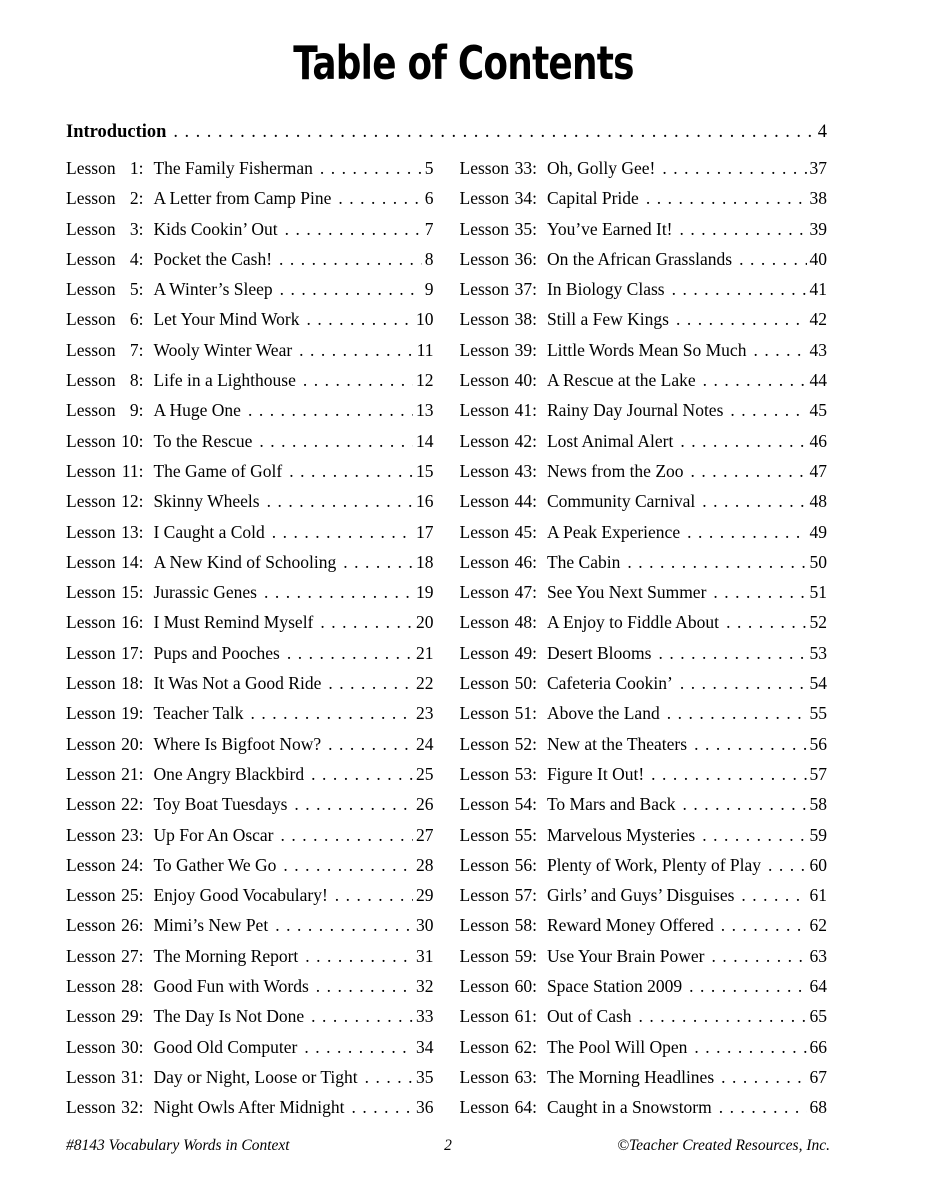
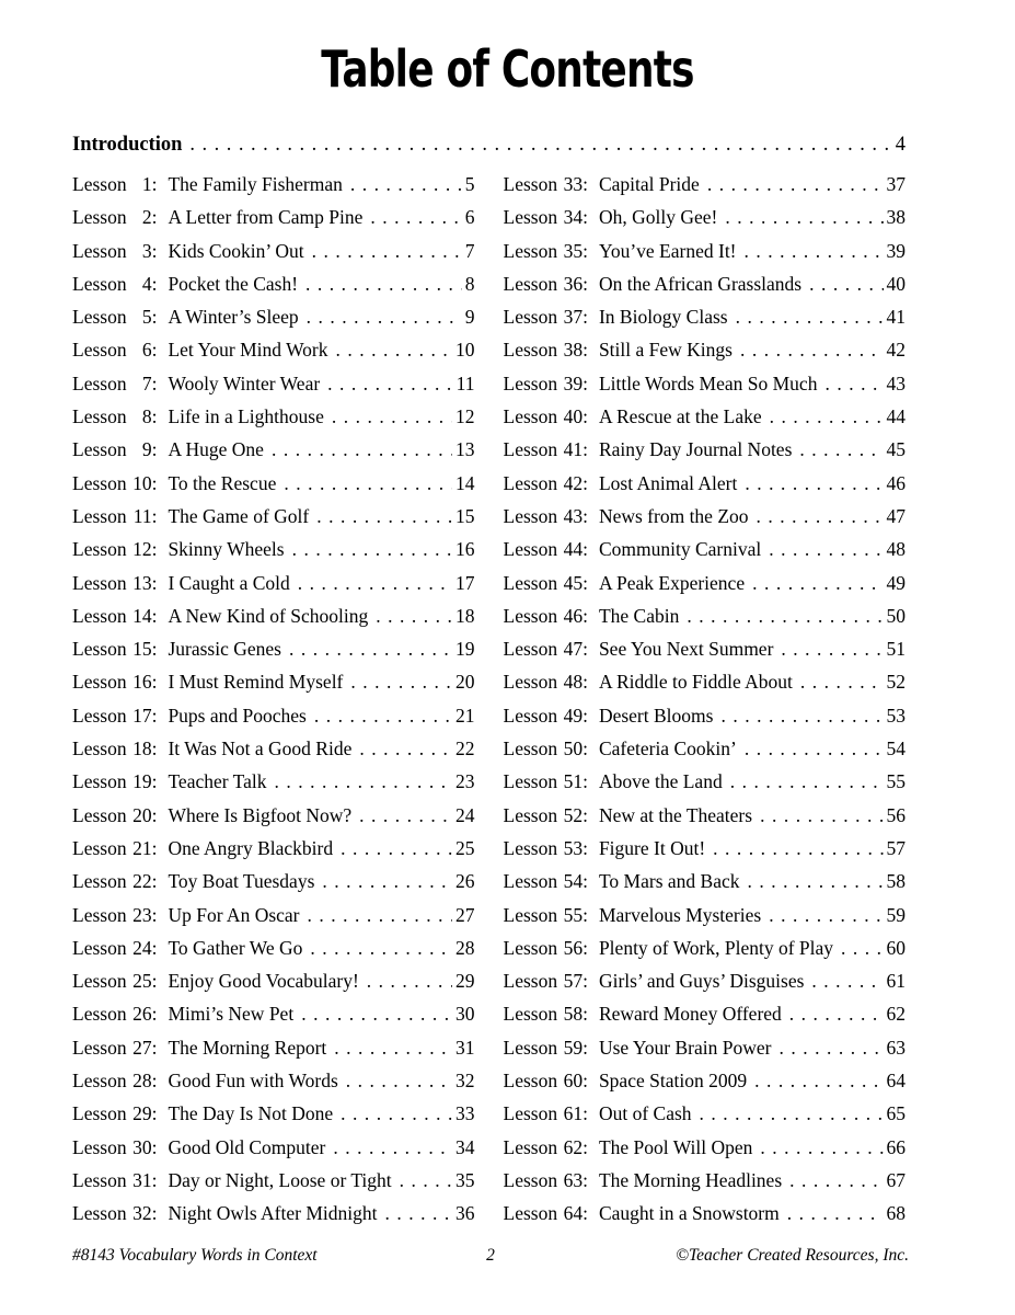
  Table of Contents
  Introduction
  4
  Lesson 1:
  The Family Fisherman
  5
  Lesson 2:
  A Letter from Camp Pine
  6
  Lesson 3:
  Kids Cookin’ Out
  7
  Lesson 4:
  Pocket the Cash!
  8
  Lesson 5:
  A Winter’s Sleep
  9
  Lesson 6:
  Let Your Mind Work
  10
  Lesson 7:
  Wooly Winter Wear
  11
  Lesson 8:
  Life in a Lighthouse
  12
  Lesson 9:
  A Huge One
  13
  Lesson 10:
  To the Rescue
  14
  Lesson 11:
  The Game of Golf
  15
  Lesson 12:
  Skinny Wheels
  16
  Lesson 13:
  I Caught a Cold
  17
  Lesson 14:
  A New Kind of Schooling
  18
  Lesson 15:
  Jurassic Genes
  19
  Lesson 16:
  I Must Remind Myself
  20
  Lesson 17:
  Pups and Pooches
  21
  Lesson 18:
  It Was Not a Good Ride
  22
  Lesson 19:
  Teacher Talk
  23
  Lesson 20:
  Where Is Bigfoot Now?
  24
  Lesson 21:
  One Angry Blackbird
  25
  Lesson 22:
  Toy Boat Tuesdays
  26
  Lesson 23:
  Up For An Oscar
  27
  Lesson 24:
  To Gather We Go
  28
  Lesson 25:
  Enjoy Good Vocabulary!
  29
  Lesson 26:
  Mimi’s New Pet
  30
  Lesson 27:
  The Morning Report
  31
  Lesson 28:
  Good Fun with Words
  32
  Lesson 29:
  The Day Is Not Done
  33
  Lesson 30:
  Good Old Computer
  34
  Lesson 31:
  Day or Night, Loose or Tight
  35
  Lesson 32:
  Night Owls After Midnight
  36
  Lesson 33:
- Oh, Golly Gee!
+ Capital Pride
  37
  Lesson 34:
- Capital Pride
+ Oh, Golly Gee!
  38
  Lesson 35:
  You’ve Earned It!
  39
  Lesson 36:
  On the African Grasslands
  40
  Lesson 37:
  In Biology Class
  41
  Lesson 38:
  Still a Few Kings
  42
  Lesson 39:
  Little Words Mean So Much
  43
  Lesson 40:
  A Rescue at the Lake
  44
  Lesson 41:
  Rainy Day Journal Notes
  45
  Lesson 42:
  Lost Animal Alert
  46
  Lesson 43:
  News from the Zoo
  47
  Lesson 44:
  Community Carnival
  48
  Lesson 45:
  A Peak Experience
  49
  Lesson 46:
  The Cabin
  50
  Lesson 47:
  See You Next Summer
  51
  Lesson 48:
- A Enjoy to Fiddle About
+ A Riddle to Fiddle About
  52
  Lesson 49:
  Desert Blooms
  53
  Lesson 50:
  Cafeteria Cookin’
  54
  Lesson 51:
  Above the Land
  55
  Lesson 52:
  New at the Theaters
  56
  Lesson 53:
  Figure It Out!
  57
  Lesson 54:
  To Mars and Back
  58
  Lesson 55:
  Marvelous Mysteries
  59
  Lesson 56:
  Plenty of Work, Plenty of Play
  60
  Lesson 57:
  Girls’ and Guys’ Disguises
  61
  Lesson 58:
  Reward Money Offered
  62
  Lesson 59:
  Use Your Brain Power
  63
  Lesson 60:
  Space Station 2009
  64
  Lesson 61:
  Out of Cash
  65
  Lesson 62:
  The Pool Will Open
  66
  Lesson 63:
  The Morning Headlines
  67
  Lesson 64:
  Caught in a Snowstorm
  68
  #8143 Vocabulary Words in Context
  2
  ©Teacher Created Resources, Inc.
